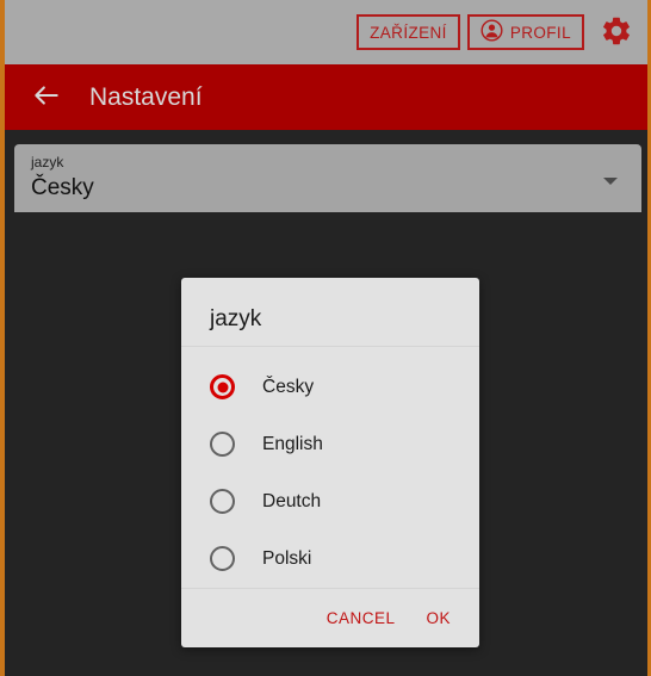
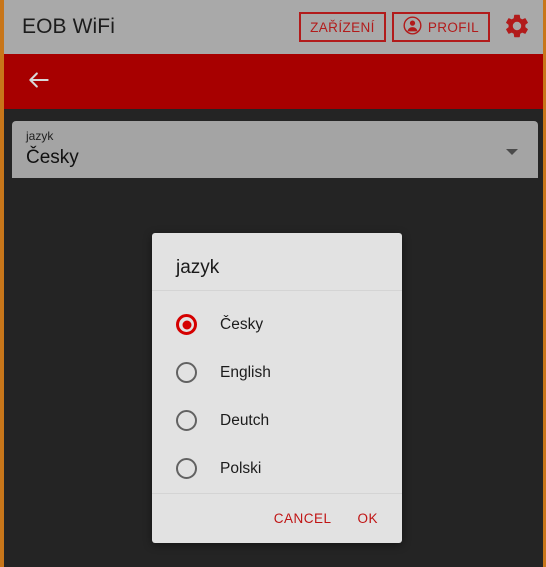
+ EOB WiFi
  ZAŘÍZENÍ
  PROFIL
- Nastavení
  jazyk
  Česky
  jazyk
  Česky
  English
  Deutch
  Polski
  CANCEL
  OK
